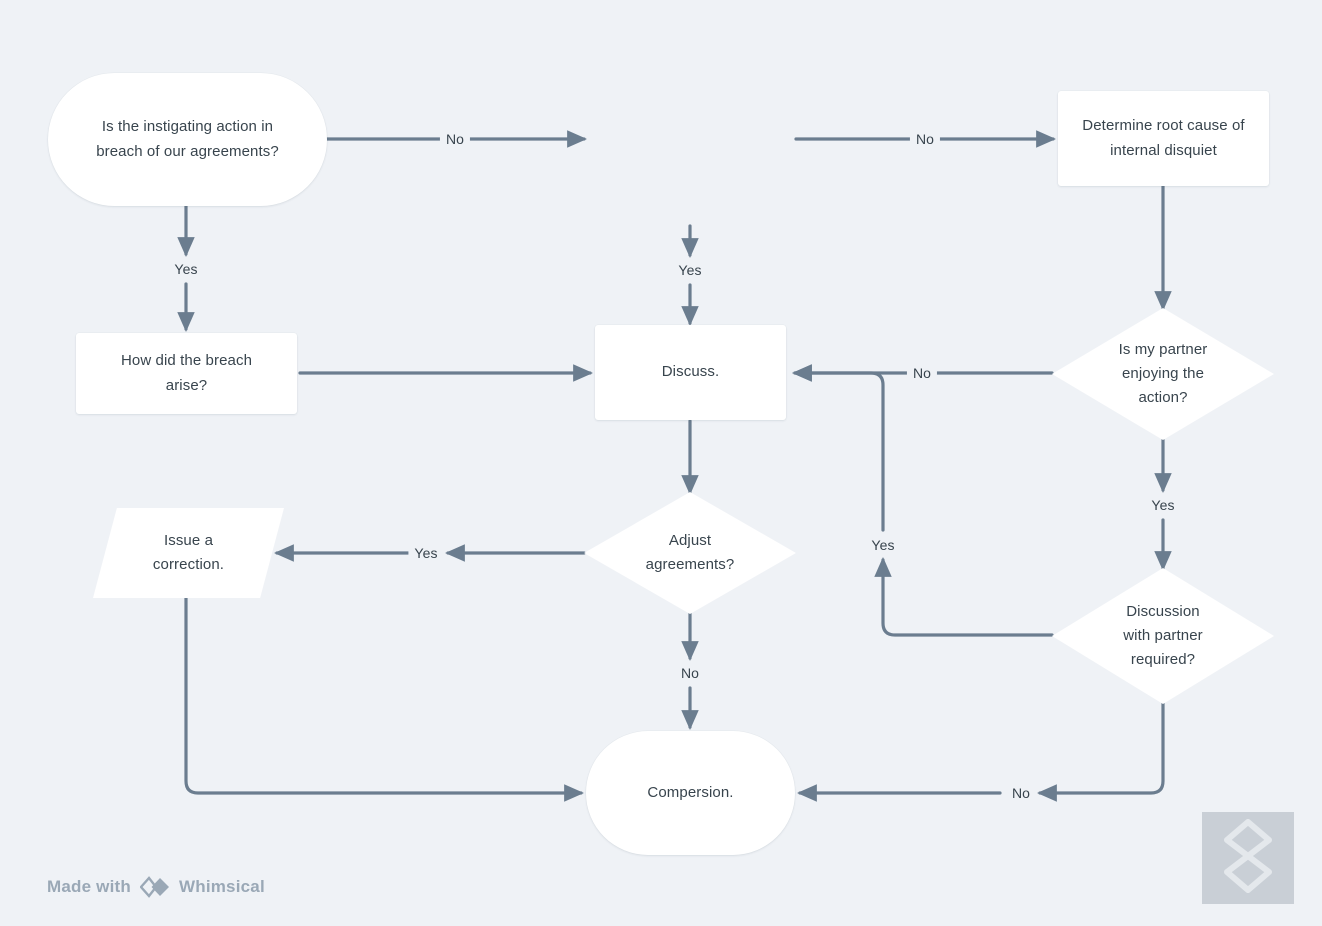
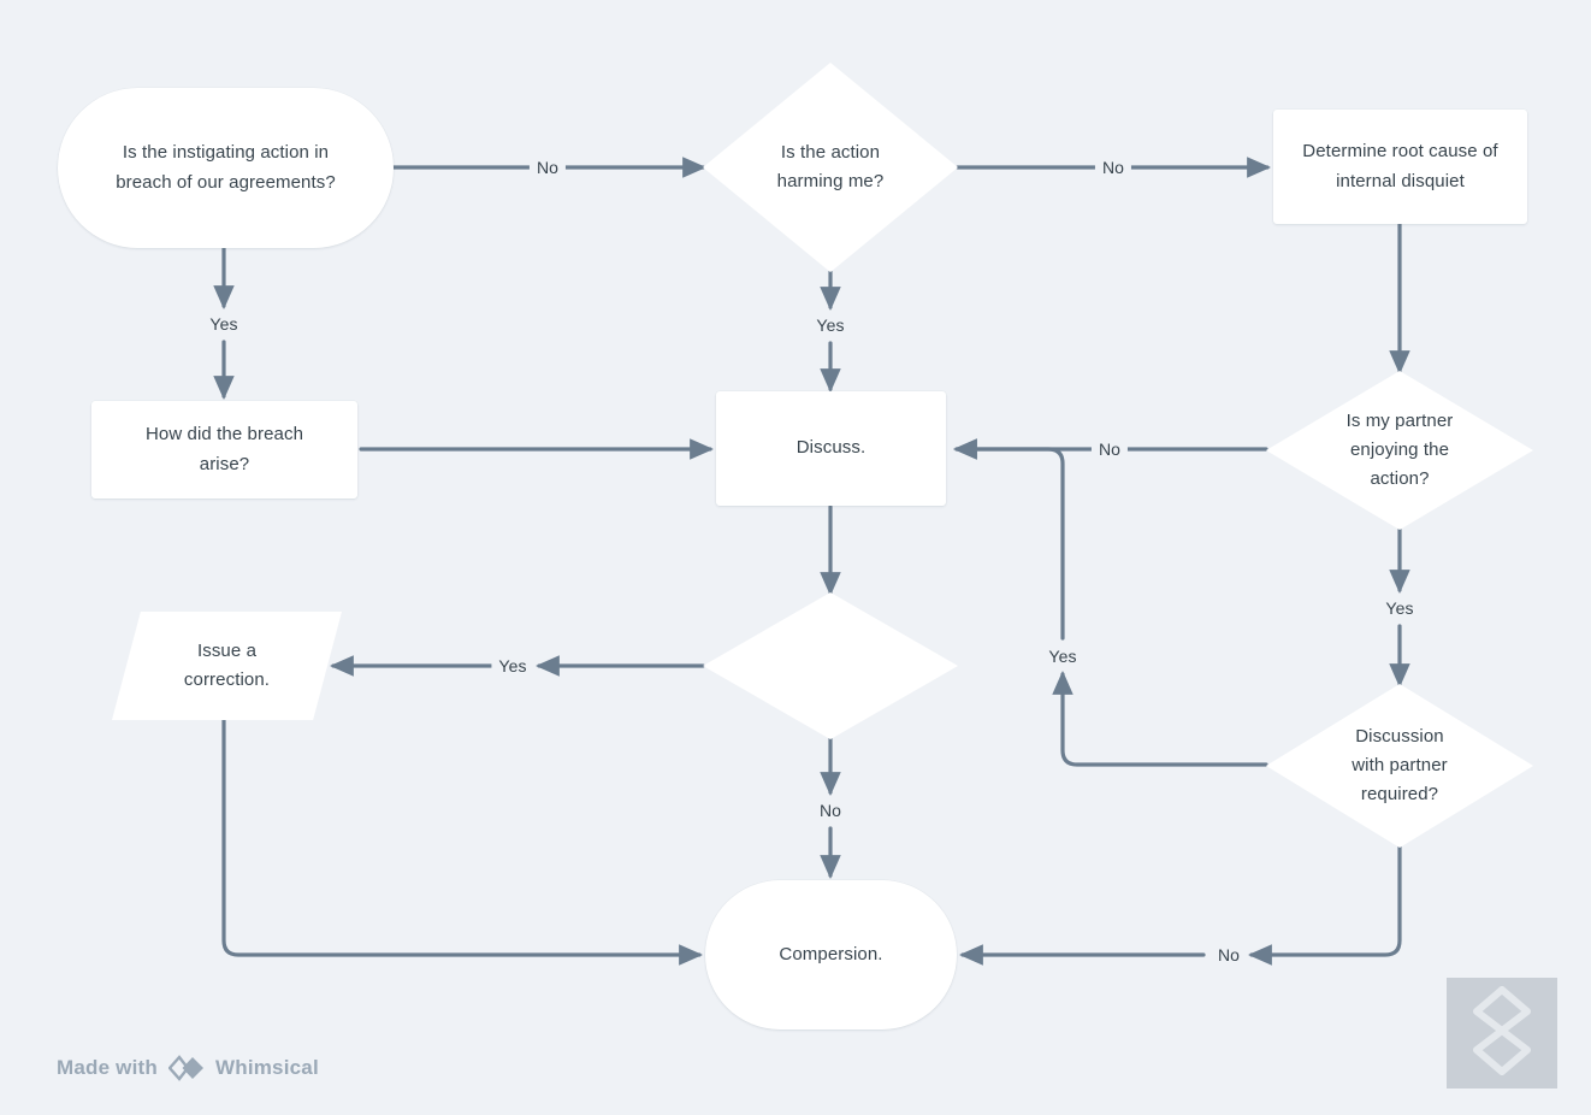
  Is the instigating action in
  breach of our agreements?
+ Is the action
+ harming me?
  Determine root cause of
  internal disquiet
  How did the breach
  arise?
  Discuss.
  Is my partner
  enjoying the
  action?
  Issue a
  correction.
- Adjust
- agreements?
  Discussion
  with partner
  required?
  Compersion.
  No
  Yes
  No
  Yes
  No
  Yes
  Yes
  No
  Yes
  No
  Made with
  Whimsical
